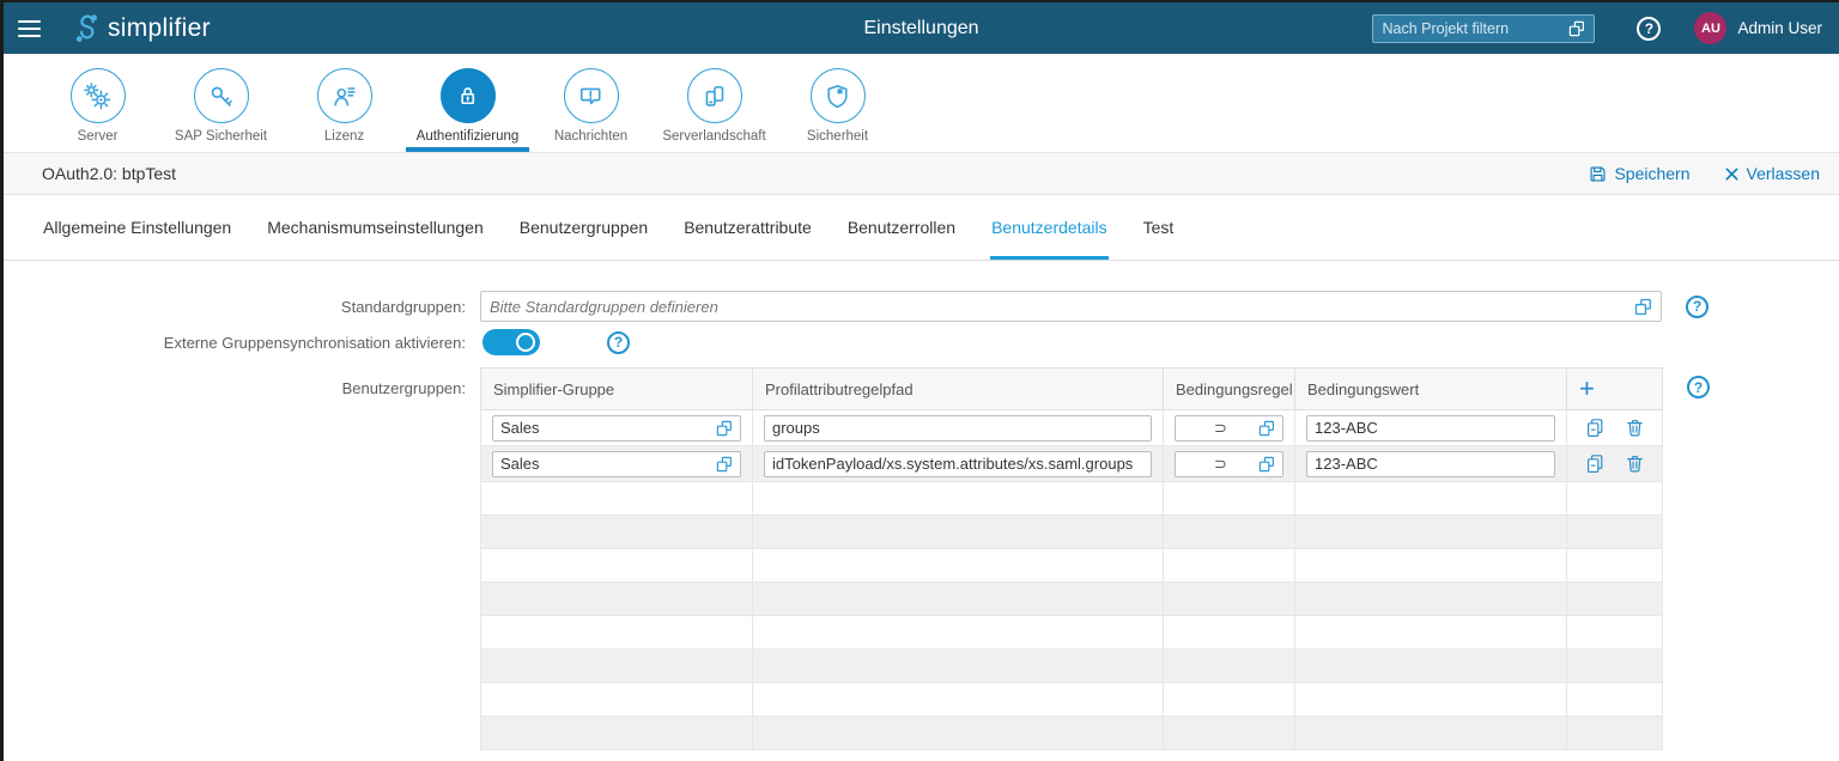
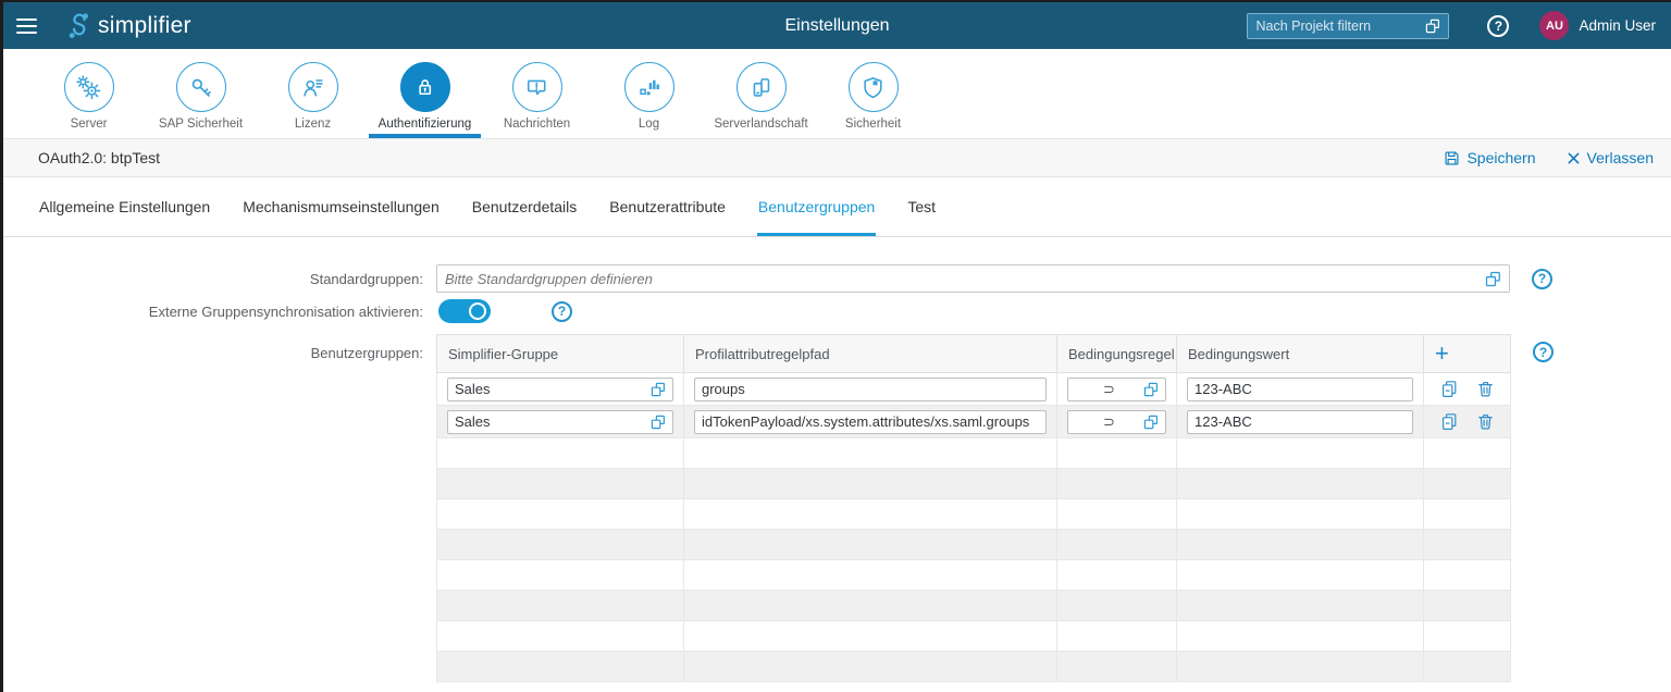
  simplifier
  Einstellungen
  Nach Projekt filtern
  ?
  AU
  Admin User
  Server
  SAP Sicherheit
  Lizenz
  Authentifizierung
  Nachrichten
+ Log
  Serverlandschaft
  Sicherheit
  OAuth2.0: btpTest
  Speichern
  Verlassen
  Allgemeine Einstellungen
  Mechanismumseinstellungen
- Benutzergruppen
+ Benutzerdetails
  Benutzerattribute
- Benutzerrollen
- Benutzerdetails
+ Benutzergruppen
  Test
  Standardgruppen:
  Bitte Standardgruppen definieren
  ?
  Externe Gruppensynchronisation aktivieren:
  ?
  Benutzergruppen:
  Simplifier-Gruppe	Profilattributregelpfad	Bedingungsregel	Bedingungswert	+
  Sales	groups	⊃	123-ABC
  Sales	idTokenPayload/xs.system.attributes/xs.saml.groups	⊃	123-ABC
  ?
